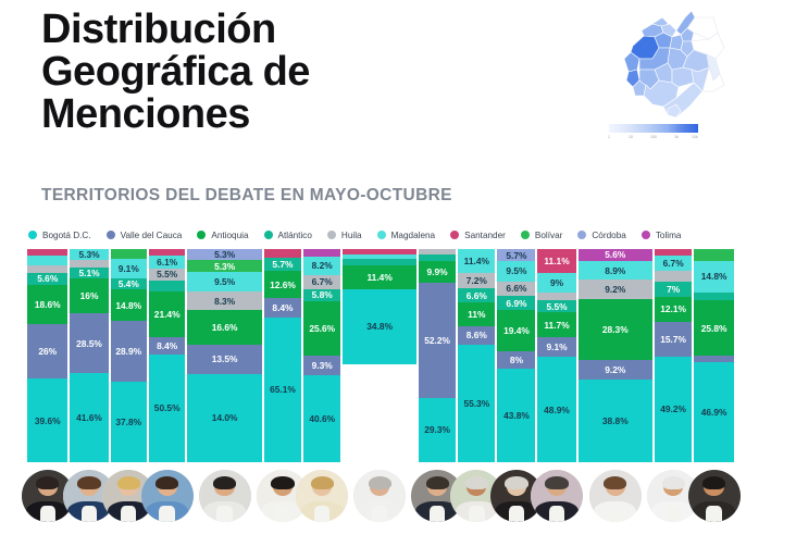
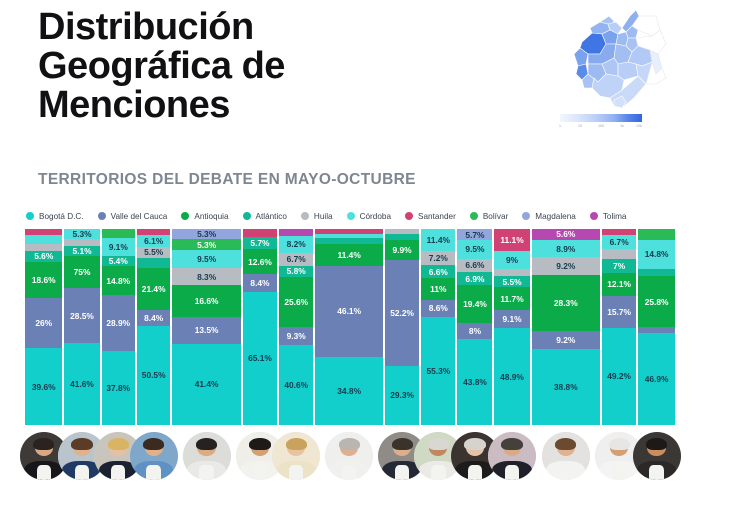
  Distribución
  Geográfica de
  Menciones
  TERRITORIOS DEL DEBATE EN MAYO-OCTUBRE
  Bogotá D.C.
  Valle del Cauca
  Antioquia
  Atlántico
  Huila
- Magdalena
+ Córdoba
  Santander
  Bolívar
- Córdoba
+ Magdalena
  Tolima
  5.6%
  18.6%
  26%
  39.6%
  5.3%
  5.1%
- 16%
+ 75%
  28.5%
  41.6%
  9.1%
  5.4%
  14.8%
  28.9%
  37.8%
  6.1%
  5.5%
  21.4%
  8.4%
  50.5%
  5.3%
  5.3%
  9.5%
  8.3%
  16.6%
  13.5%
- 14.0%
+ 41.4%
  5.7%
  12.6%
  8.4%
  65.1%
  8.2%
  6.7%
  5.8%
  25.6%
  9.3%
  40.6%
  11.4%
+ 46.1%
  34.8%
  9.9%
  52.2%
  29.3%
  11.4%
  7.2%
  6.6%
  11%
  8.6%
  55.3%
  5.7%
  9.5%
  6.6%
  6.9%
  19.4%
  8%
  43.8%
  11.1%
  9%
  5.5%
  11.7%
  9.1%
  48.9%
  5.6%
  8.9%
  9.2%
  28.3%
  9.2%
  38.8%
  6.7%
  7%
  12.1%
  15.7%
  49.2%
  14.8%
  25.8%
  46.9%
